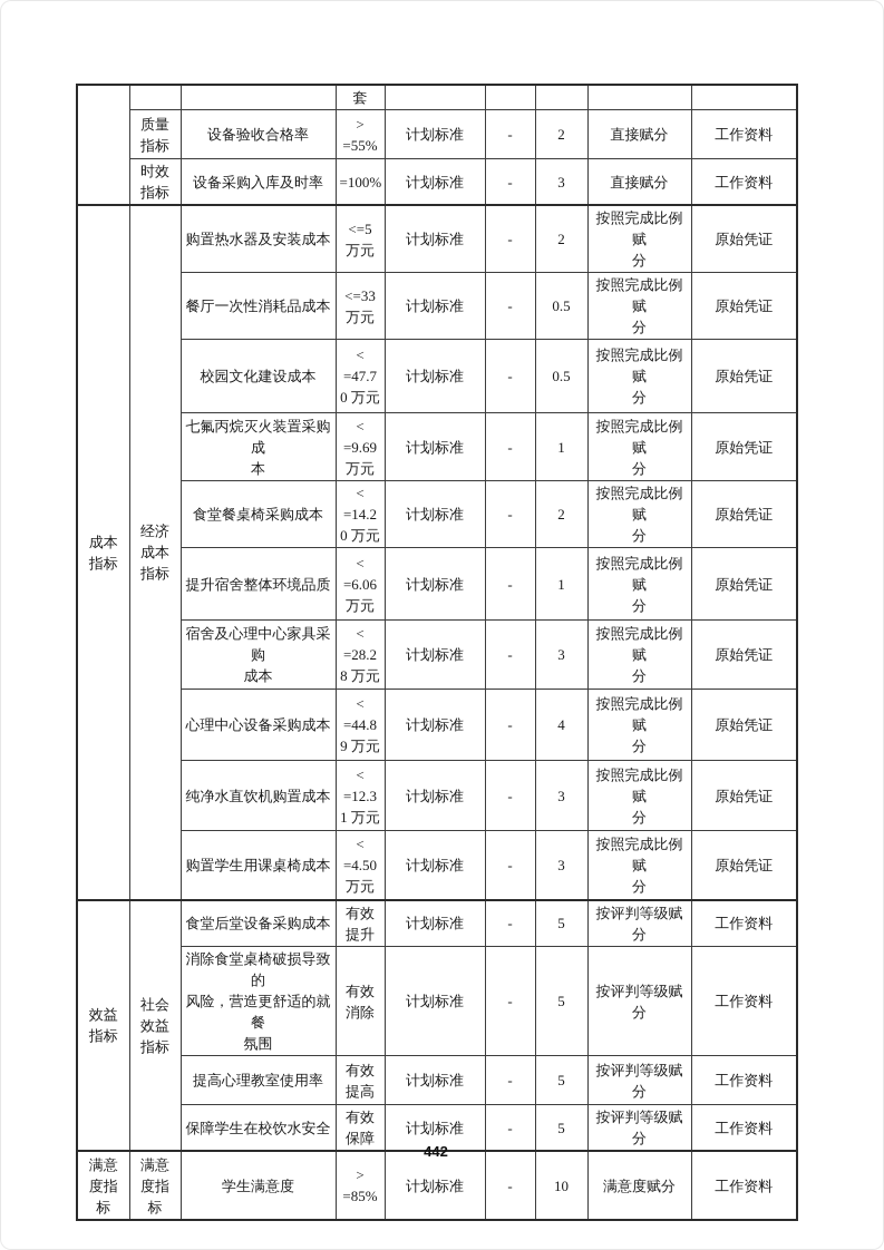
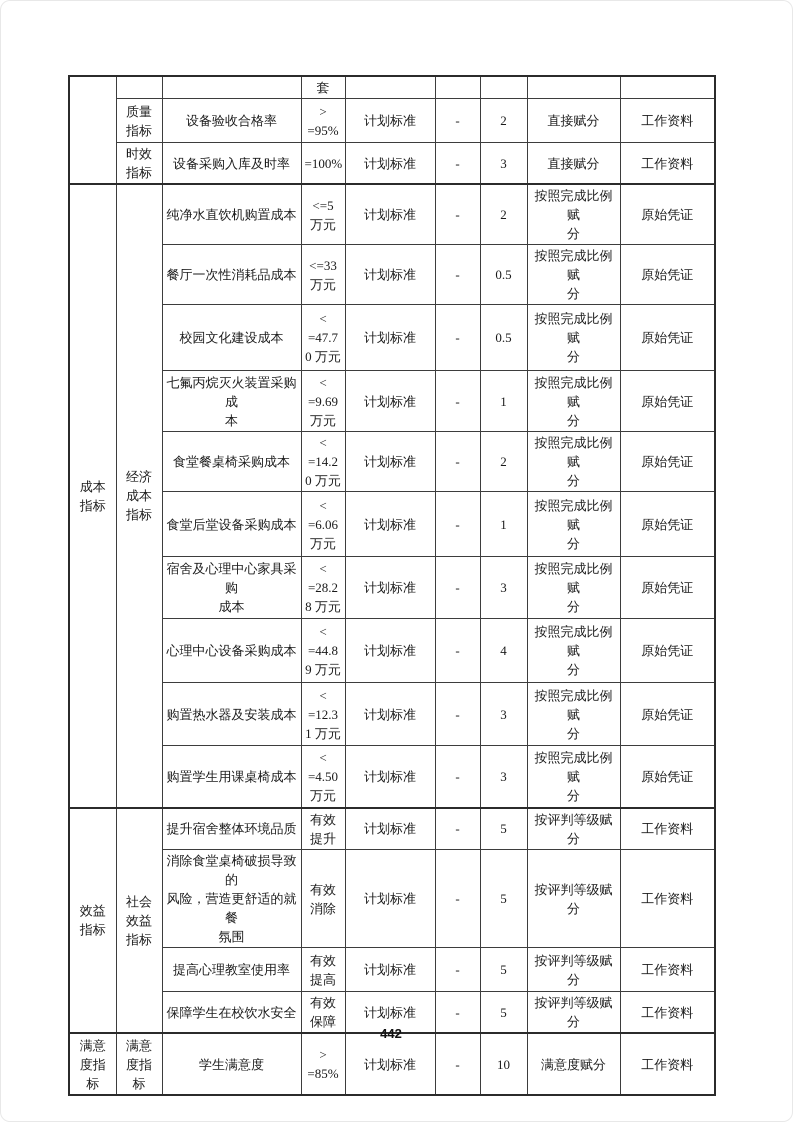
  			套
- 质量 指标	设备验收合格率	> =55%	计划标准	-	2	直接赋分	工作资料
+ 质量 指标	设备验收合格率	> =95%	计划标准	-	2	直接赋分	工作资料
  时效 指标	设备采购入库及时率	=100%	计划标准	-	3	直接赋分	工作资料
- 成本 指标	经济 成本 指标	购置热水器及安装成本	<=5 万元	计划标准	-	2	按照完成比例赋 分	原始凭证
+ 成本 指标	经济 成本 指标	纯净水直饮机购置成本	<=5 万元	计划标准	-	2	按照完成比例赋 分	原始凭证
  餐厅一次性消耗品成本	<=33 万元	计划标准	-	0.5	按照完成比例赋 分	原始凭证
  校园文化建设成本	< =47.7 0 万元	计划标准	-	0.5	按照完成比例赋 分	原始凭证
  七氟丙烷灭火装置采购成 本	< =9.69 万元	计划标准	-	1	按照完成比例赋 分	原始凭证
  食堂餐桌椅采购成本	< =14.2 0 万元	计划标准	-	2	按照完成比例赋 分	原始凭证
- 提升宿舍整体环境品质	< =6.06 万元	计划标准	-	1	按照完成比例赋 分	原始凭证
+ 食堂后堂设备采购成本	< =6.06 万元	计划标准	-	1	按照完成比例赋 分	原始凭证
  宿舍及心理中心家具采购 成本	< =28.2 8 万元	计划标准	-	3	按照完成比例赋 分	原始凭证
  心理中心设备采购成本	< =44.8 9 万元	计划标准	-	4	按照完成比例赋 分	原始凭证
- 纯净水直饮机购置成本	< =12.3 1 万元	计划标准	-	3	按照完成比例赋 分	原始凭证
+ 购置热水器及安装成本	< =12.3 1 万元	计划标准	-	3	按照完成比例赋 分	原始凭证
  购置学生用课桌椅成本	< =4.50 万元	计划标准	-	3	按照完成比例赋 分	原始凭证
- 效益 指标	社会 效益 指标	食堂后堂设备采购成本	有效 提升	计划标准	-	5	按评判等级赋分	工作资料
+ 效益 指标	社会 效益 指标	提升宿舍整体环境品质	有效 提升	计划标准	-	5	按评判等级赋分	工作资料
  消除食堂桌椅破损导致的 风险，营造更舒适的就餐 氛围	有效 消除	计划标准	-	5	按评判等级赋分	工作资料
  提高心理教室使用率	有效 提高	计划标准	-	5	按评判等级赋分	工作资料
  保障学生在校饮水安全	有效 保障	计划标准	-	5	按评判等级赋分	工作资料
  满意 度指 标	满意 度指 标	学生满意度	> =85%	计划标准	-	10	满意度赋分	工作资料
  442
